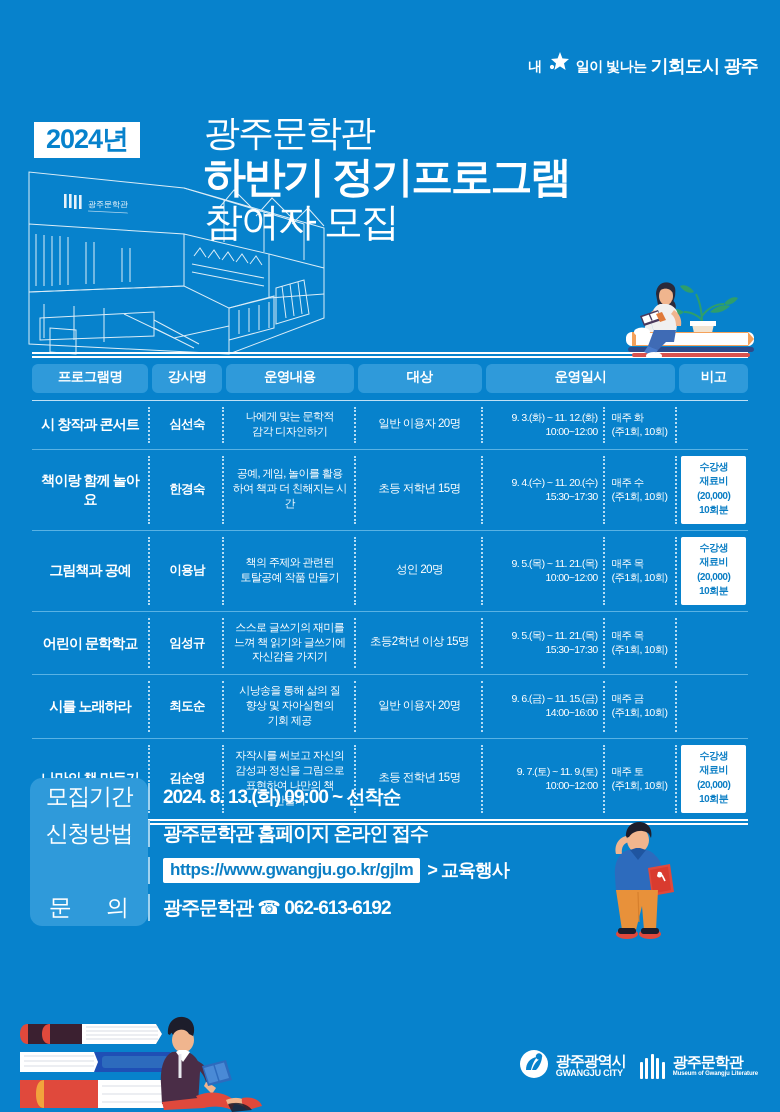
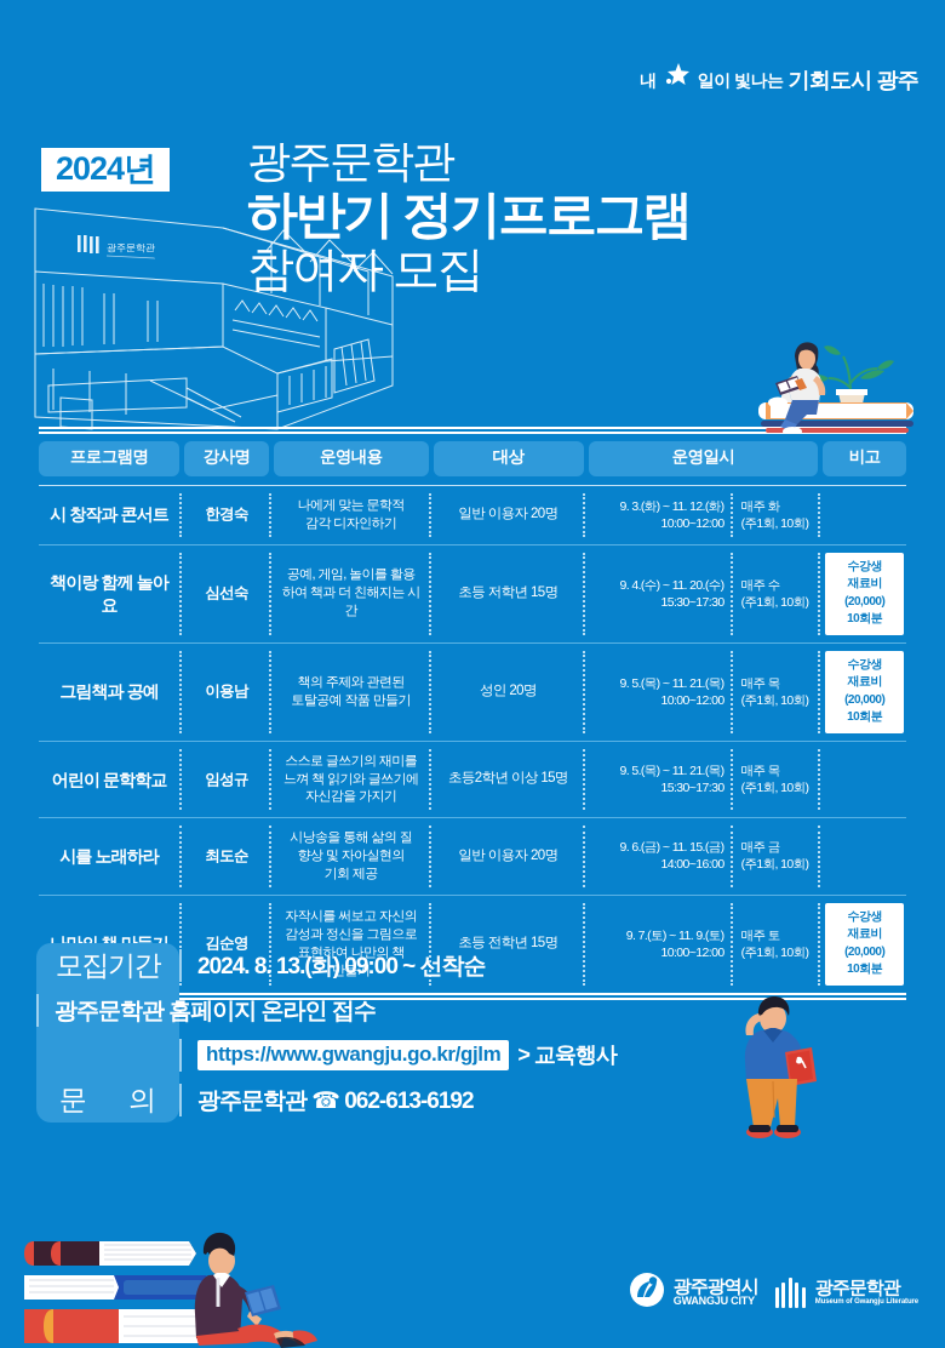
  내
  일이 빛나는
  기회도시 광주
  광주문학관
  2024년
  광주문학관
  하반기 정기프로그램
  참여자 모집
  프로그램명
  강사명
  운영내용
  대상
  운영일시
  비고
  시 창작과 콘서트
- 심선숙
+ 한경숙
  나에게 맞는 문학적
  감각 디자인하기
  일반 이용자 20명
  9. 3.(화) ~ 11. 12.(화)
  10:00~12:00
  매주 화
  (주1회, 10회)
  책이랑 함께 놀아요
- 한경숙
+ 심선숙
  공예, 게임, 놀이를 활용
  하여 책과 더 친해지는 시간
  초등 저학년 15명
  9. 4.(수) ~ 11. 20.(수)
  15:30~17:30
  매주 수
  (주1회, 10회)
  수강생
  재료비
  (20,000)
  10회분
  그림책과 공예
  이용남
  책의 주제와 관련된
  토탈공예 작품 만들기
  성인 20명
  9. 5.(목) ~ 11. 21.(목)
  10:00~12:00
  매주 목
  (주1회, 10회)
  수강생
  재료비
  (20,000)
  10회분
  어린이 문학학교
  임성규
  스스로 글쓰기의 재미를
  느껴 책 읽기와 글쓰기에
  자신감을 가지기
  초등2학년 이상 15명
  9. 5.(목) ~ 11. 21.(목)
  15:30~17:30
  매주 목
  (주1회, 10회)
  시를 노래하라
  최도순
  시낭송을 통해 삶의 질
  향상 및 자아실현의
  기회 제공
  일반 이용자 20명
  9. 6.(금) ~ 11. 15.(금)
  14:00~16:00
  매주 금
  (주1회, 10회)
  김순영
  자작시를 써보고 자신의
  감성과 정신을 그림으로
  표현하여 나만의 책
  만들기
  초등 전학년 15명
  9. 7.(토) ~ 11. 9.(토)
  10:00~12:00
  매주 토
  (주1회, 10회)
  수강생
  재료비
  (20,000)
  10회분
  모집기간
  2024. 8. 13.(화) 09:00 ~ 선착순
- 신청방법
  광주문학관 홈페이지 온라인 접수
  https://www.gwangju.go.kr/gjlm
  > 교육행사
  문 의
  광주문학관 ☎ 062-613-6192
  광주광역시
  GWANGJU CITY
  광주문학관
